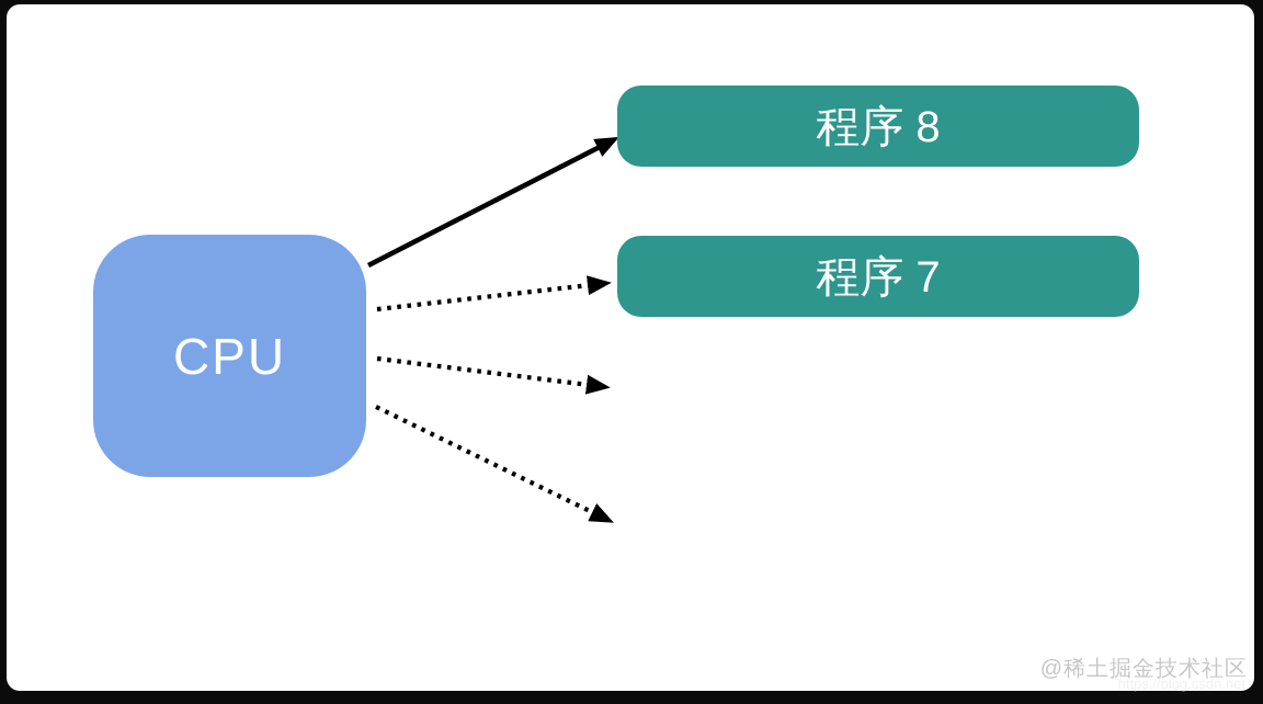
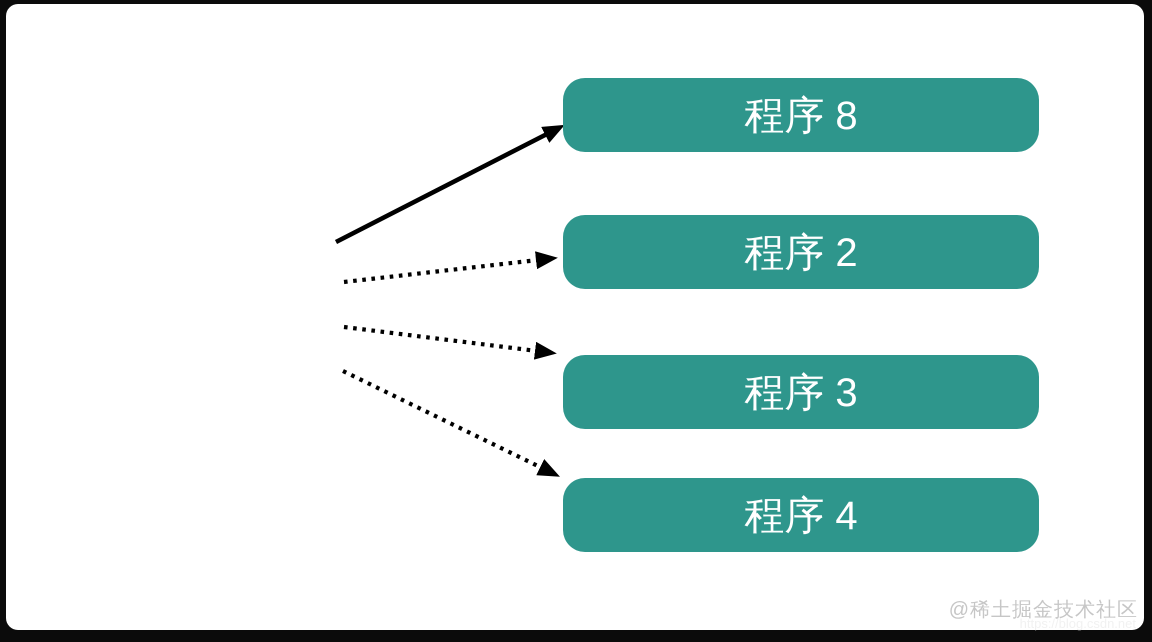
- CPU
  程序 8
- 程序 7
+ 程序 2
+ 程序 3
+ 程序 4
  @稀土掘金技术社区
  https://blog.csdn.net
